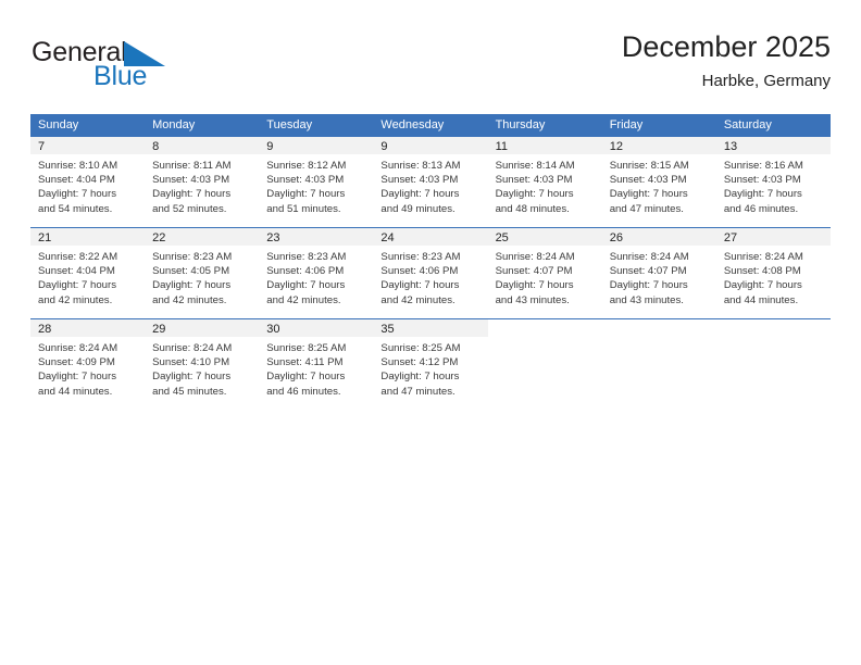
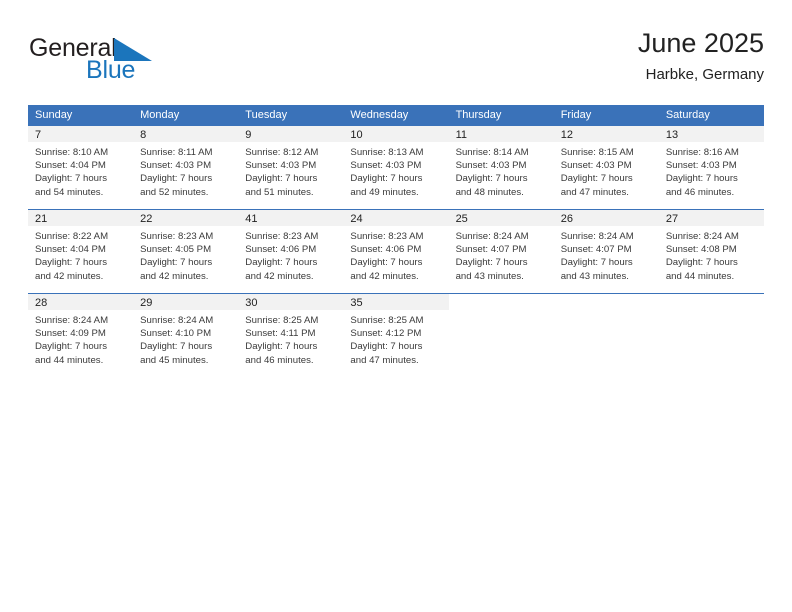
  General
  Blue
- December 2025
+ June 2025
  Harbke, Germany
  Sunday	Monday	Tuesday	Wednesday	Thursday	Friday	Saturday
- 7Sunrise: 8:10 AMSunset: 4:04 PMDaylight: 7 hoursand 54 minutes.	8Sunrise: 8:11 AMSunset: 4:03 PMDaylight: 7 hoursand 52 minutes.	9Sunrise: 8:12 AMSunset: 4:03 PMDaylight: 7 hoursand 51 minutes.	9Sunrise: 8:13 AMSunset: 4:03 PMDaylight: 7 hoursand 49 minutes.	11Sunrise: 8:14 AMSunset: 4:03 PMDaylight: 7 hoursand 48 minutes.	12Sunrise: 8:15 AMSunset: 4:03 PMDaylight: 7 hoursand 47 minutes.	13Sunrise: 8:16 AMSunset: 4:03 PMDaylight: 7 hoursand 46 minutes.
+ 7Sunrise: 8:10 AMSunset: 4:04 PMDaylight: 7 hoursand 54 minutes.	8Sunrise: 8:11 AMSunset: 4:03 PMDaylight: 7 hoursand 52 minutes.	9Sunrise: 8:12 AMSunset: 4:03 PMDaylight: 7 hoursand 51 minutes.	10Sunrise: 8:13 AMSunset: 4:03 PMDaylight: 7 hoursand 49 minutes.	11Sunrise: 8:14 AMSunset: 4:03 PMDaylight: 7 hoursand 48 minutes.	12Sunrise: 8:15 AMSunset: 4:03 PMDaylight: 7 hoursand 47 minutes.	13Sunrise: 8:16 AMSunset: 4:03 PMDaylight: 7 hoursand 46 minutes.
- 21Sunrise: 8:22 AMSunset: 4:04 PMDaylight: 7 hoursand 42 minutes.	22Sunrise: 8:23 AMSunset: 4:05 PMDaylight: 7 hoursand 42 minutes.	23Sunrise: 8:23 AMSunset: 4:06 PMDaylight: 7 hoursand 42 minutes.	24Sunrise: 8:23 AMSunset: 4:06 PMDaylight: 7 hoursand 42 minutes.	25Sunrise: 8:24 AMSunset: 4:07 PMDaylight: 7 hoursand 43 minutes.	26Sunrise: 8:24 AMSunset: 4:07 PMDaylight: 7 hoursand 43 minutes.	27Sunrise: 8:24 AMSunset: 4:08 PMDaylight: 7 hoursand 44 minutes.
+ 21Sunrise: 8:22 AMSunset: 4:04 PMDaylight: 7 hoursand 42 minutes.	22Sunrise: 8:23 AMSunset: 4:05 PMDaylight: 7 hoursand 42 minutes.	41Sunrise: 8:23 AMSunset: 4:06 PMDaylight: 7 hoursand 42 minutes.	24Sunrise: 8:23 AMSunset: 4:06 PMDaylight: 7 hoursand 42 minutes.	25Sunrise: 8:24 AMSunset: 4:07 PMDaylight: 7 hoursand 43 minutes.	26Sunrise: 8:24 AMSunset: 4:07 PMDaylight: 7 hoursand 43 minutes.	27Sunrise: 8:24 AMSunset: 4:08 PMDaylight: 7 hoursand 44 minutes.
  28Sunrise: 8:24 AMSunset: 4:09 PMDaylight: 7 hoursand 44 minutes.	29Sunrise: 8:24 AMSunset: 4:10 PMDaylight: 7 hoursand 45 minutes.	30Sunrise: 8:25 AMSunset: 4:11 PMDaylight: 7 hoursand 46 minutes.	35Sunrise: 8:25 AMSunset: 4:12 PMDaylight: 7 hoursand 47 minutes.
